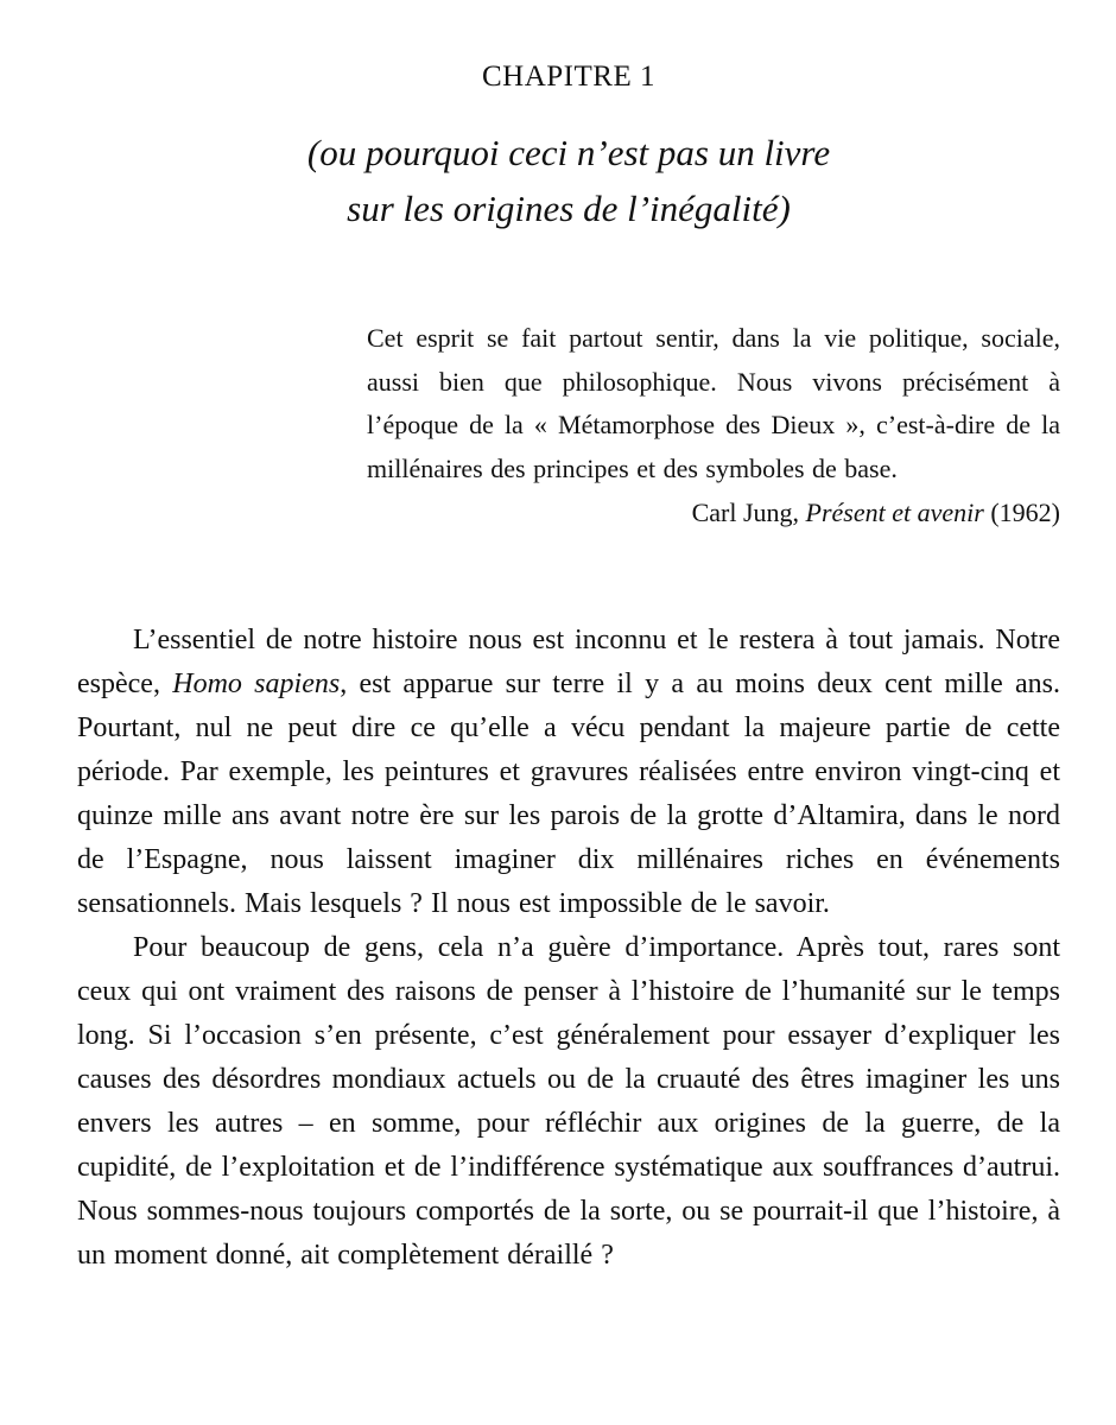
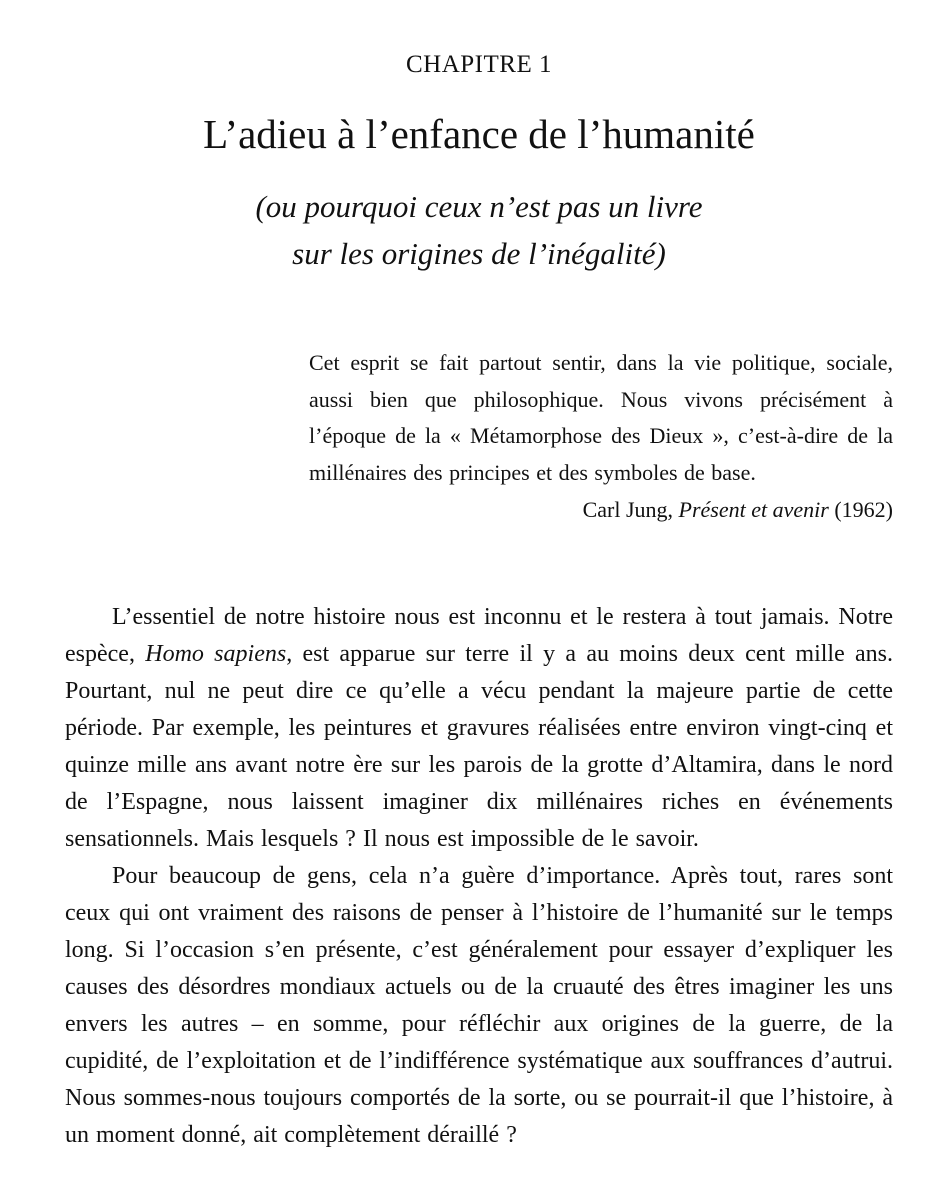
  CHAPITRE 1
+ L’adieu à l’enfance de l’humanité
- (ou pourquoi ceci n’est pas un livre
+ (ou pourquoi ceux n’est pas un livre
  sur les origines de l’inégalité)
  Cet esprit se fait partout sentir, dans la vie politique, sociale, aussi bien que philosophique. Nous vivons précisément à l’époque de la « Métamorphose des Dieux », c’est-à-dire de la millénaires des principes et des symboles de base.
  Carl Jung, Présent et avenir (1962)
  L’essentiel de notre histoire nous est inconnu et le restera à tout jamais. Notre espèce, Homo sapiens, est apparue sur terre il y a au moins deux cent mille ans. Pourtant, nul ne peut dire ce qu’elle a vécu pendant la majeure partie de cette période. Par exemple, les peintures et gravures réalisées entre environ vingt-cinq et quinze mille ans avant notre ère sur les parois de la grotte d’Altamira, dans le nord de l’Espagne, nous laissent imaginer dix millénaires riches en événements sensationnels. Mais lesquels ? Il nous est impossible de le savoir.
  Pour beaucoup de gens, cela n’a guère d’importance. Après tout, rares sont ceux qui ont vraiment des raisons de penser à l’histoire de l’humanité sur le temps long. Si l’occasion s’en présente, c’est généralement pour essayer d’expliquer les causes des désordres mondiaux actuels ou de la cruauté des êtres imaginer les uns envers les autres – en somme, pour réfléchir aux origines de la guerre, de la cupidité, de l’exploitation et de l’indifférence systématique aux souffrances d’autrui. Nous sommes-nous toujours comportés de la sorte, ou se pourrait-il que l’histoire, à un moment donné, ait complètement déraillé ?
